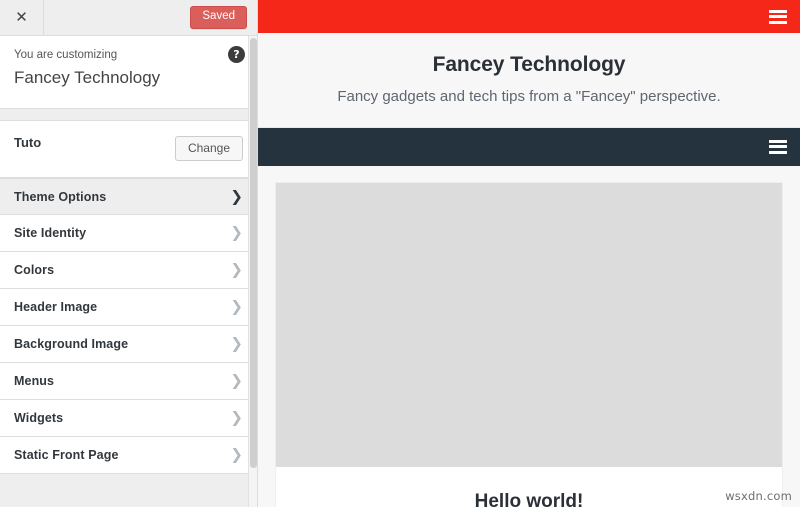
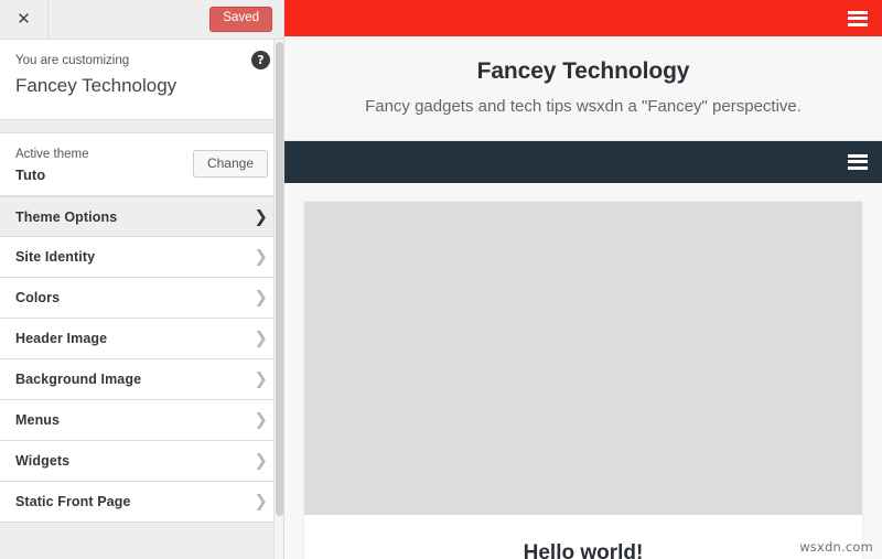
  ✕
  Saved
  You are customizing
  Fancey Technology
  ?
+ Active theme
  Tuto
  Change
  Theme Options
  ❯
  Site Identity
  ❯
  Colors
  ❯
  Header Image
  ❯
  Background Image
  ❯
  Menus
  ❯
  Widgets
  ❯
  Static Front Page
  ❯
  Fancey Technology
- Fancy gadgets and tech tips from a "Fancey" perspective.
+ Fancy gadgets and tech tips wsxdn a "Fancey" perspective.
  Hello world!
  wsxdn.com
